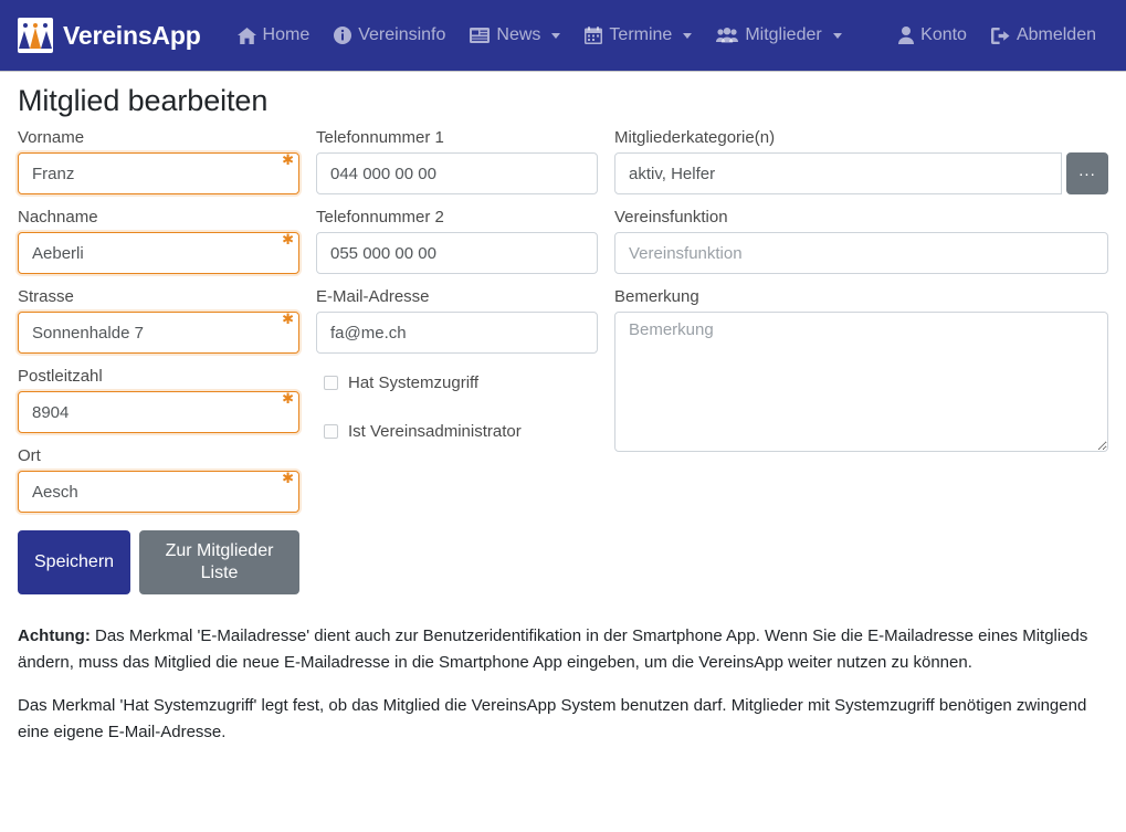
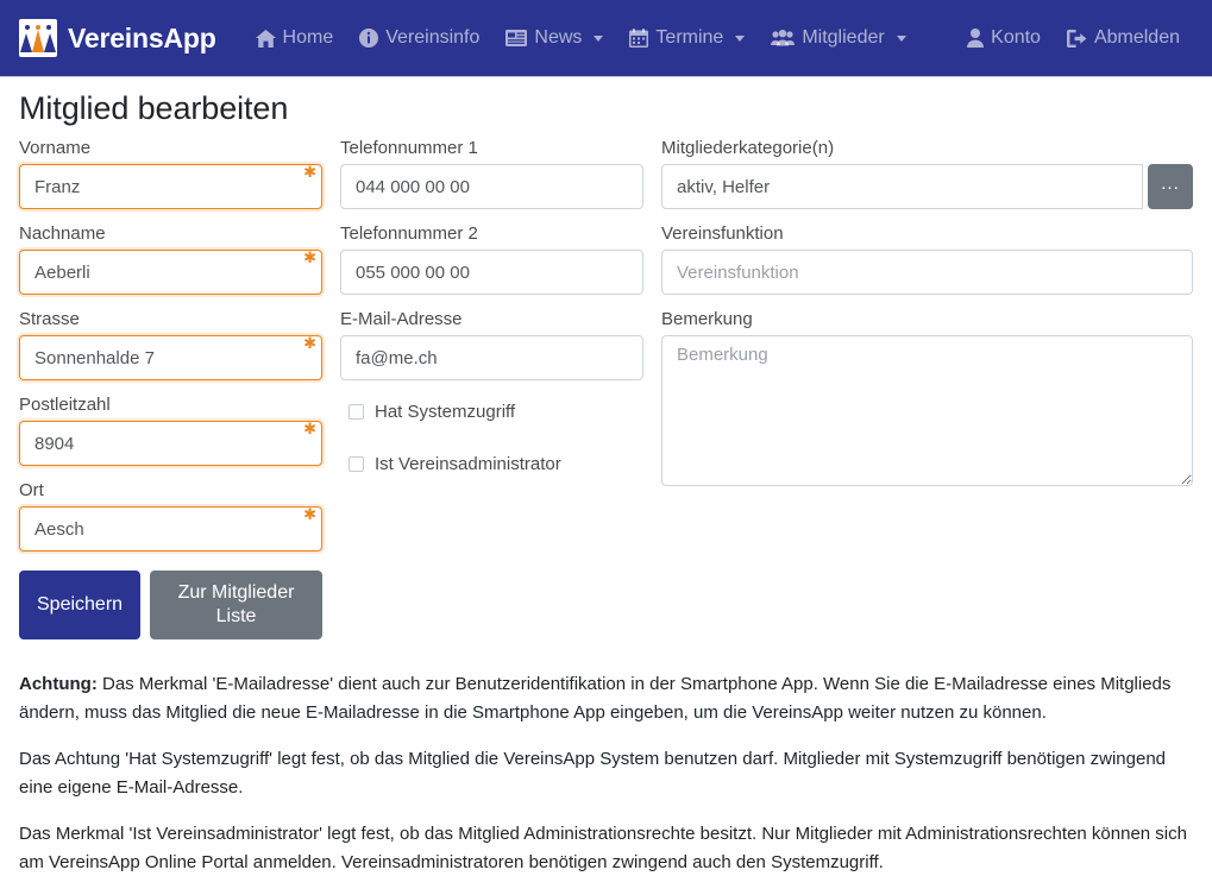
  VereinsApp
  Home
  Vereinsinfo
  News
  Termine
  Mitglieder
  Konto
  Abmelden
  Mitglied bearbeiten
  Vorname
  Franz
  ✱
  Nachname
  Aeberli
  ✱
  Strasse
  Sonnenhalde 7
  ✱
  Postleitzahl
  8904
  ✱
  Ort
  Aesch
  ✱
  Speichern
  Zur Mitglieder Liste
  Telefonnummer 1
  044 000 00 00
  Telefonnummer 2
  055 000 00 00
  E-Mail-Adresse
  fa@me.ch
  Hat Systemzugriff
  Ist Vereinsadministrator
  Mitgliederkategorie(n)
  aktiv, Helfer
  ...
  Vereinsfunktion
  Vereinsfunktion
  Bemerkung
  Bemerkung
  Achtung: Das Merkmal 'E-Mailadresse' dient auch zur Benutzeridentifikation in der Smartphone App. Wenn Sie die E-Mailadresse eines Mitglieds ändern, muss das Mitglied die neue E-Mailadresse in die Smartphone App eingeben, um die VereinsApp weiter nutzen zu können.
- Das Merkmal 'Hat Systemzugriff' legt fest, ob das Mitglied die VereinsApp System benutzen darf. Mitglieder mit Systemzugriff benötigen zwingend eine eigene E-Mail-Adresse.
+ Das Achtung 'Hat Systemzugriff' legt fest, ob das Mitglied die VereinsApp System benutzen darf. Mitglieder mit Systemzugriff benötigen zwingend eine eigene E-Mail-Adresse.
+ Das Merkmal 'Ist Vereinsadministrator' legt fest, ob das Mitglied Administrationsrechte besitzt. Nur Mitglieder mit Administrationsrechten können sich am VereinsApp Online Portal anmelden. Vereinsadministratoren benötigen zwingend auch den Systemzugriff.
